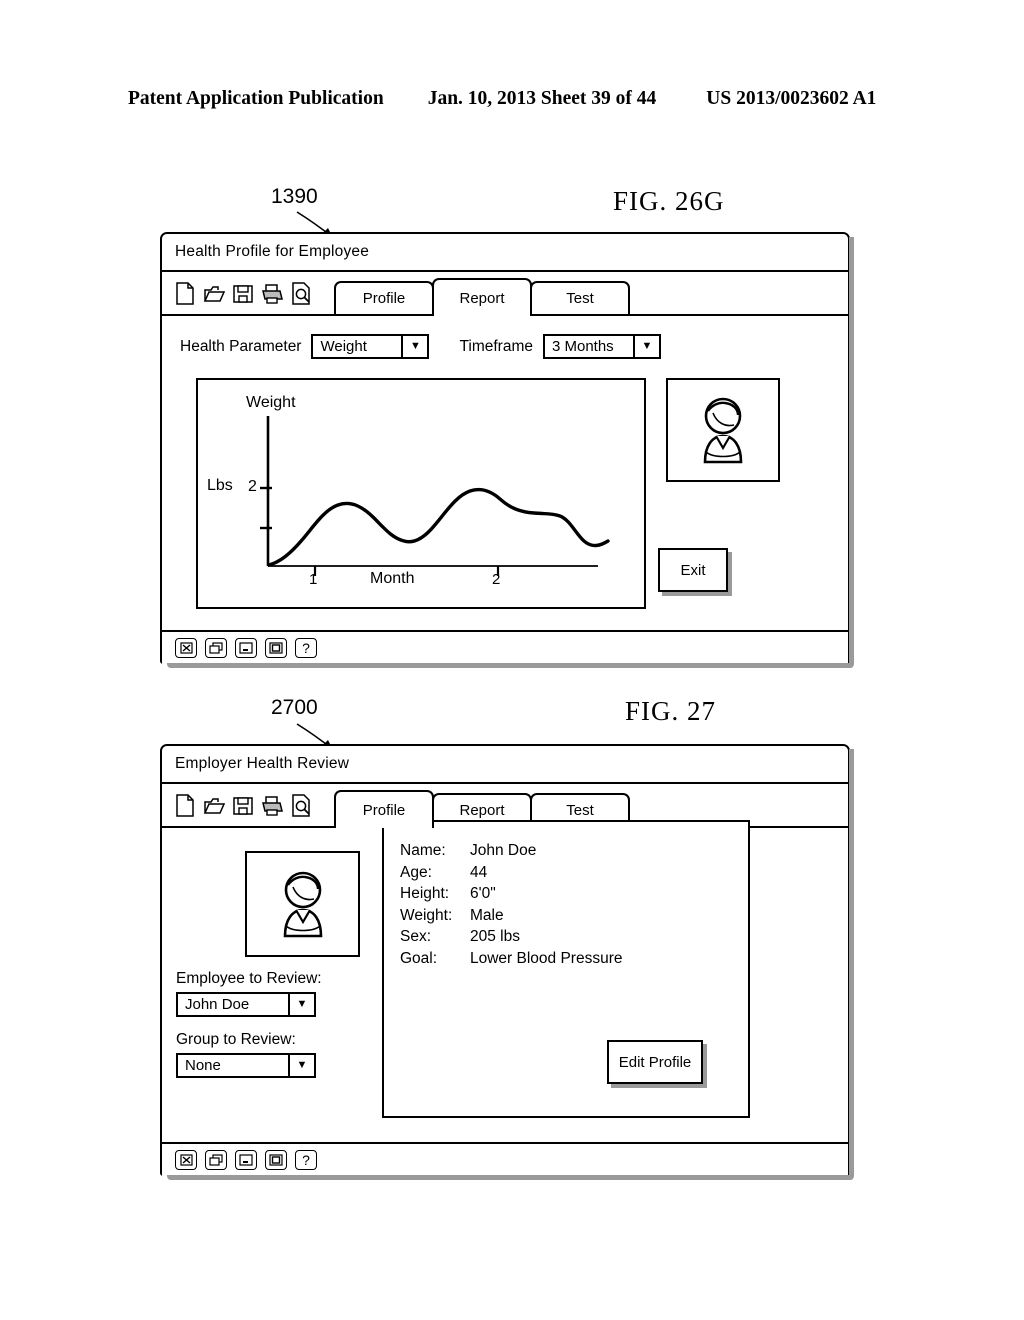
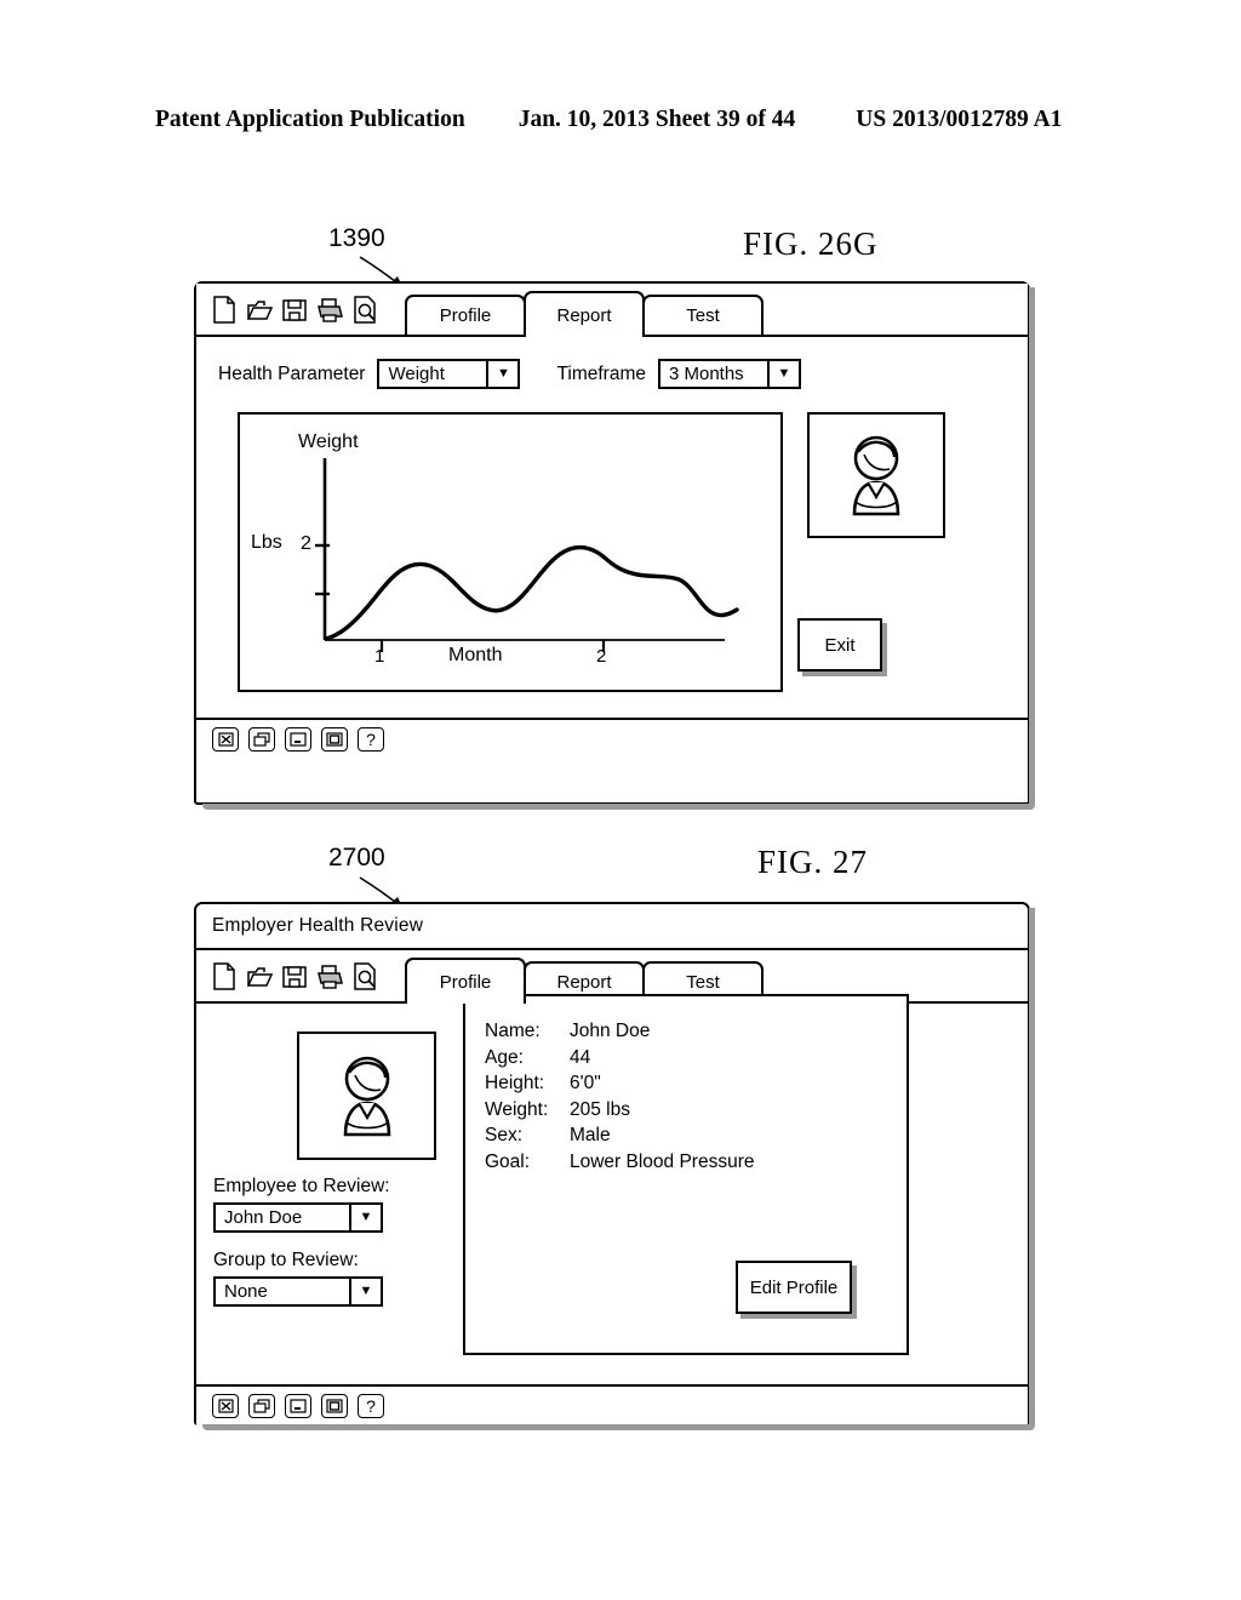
  Patent Application Publication
  Jan. 10, 2013 Sheet 39 of 44
- US 2013/0023602 A1
+ US 2013/0012789 A1
  FIG. 26G
  1390
- Health Profile for Employee
  Profile
  Report
  Test
  Health Parameter
  Weight
  ▼
  Timeframe
  3 Months
  ▼
  Weight
  Lbs
  2
  Month
  1
  2
  Exit
  ?
  FIG. 27
  2700
  Employer Health Review
  Profile
  Report
  Test
  Employee to Review:
  John Doe
  ▼
  Group to Review:
  None
  ▼
  Name:
  John Doe
  Age:
  44
  Height:
  6'0"
  Weight:
- Male
+ 205 lbs
  Sex:
- 205 lbs
+ Male
  Goal:
  Lower Blood Pressure
  Edit Profile
  ?
